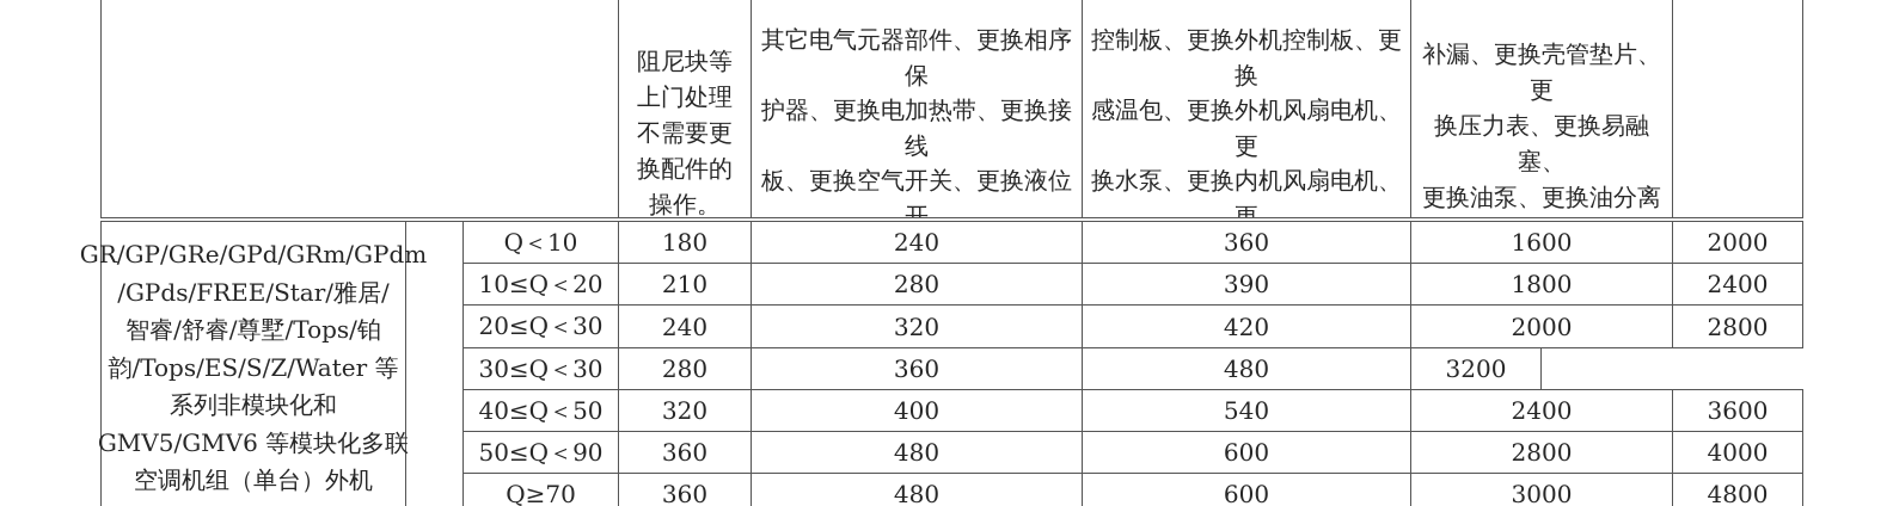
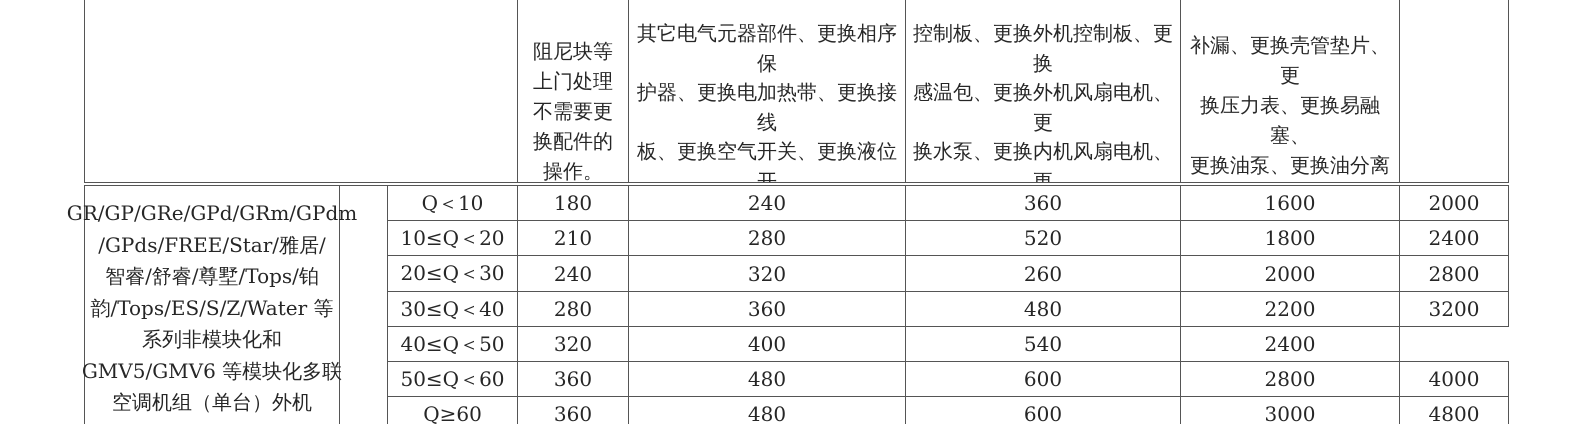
  阻尼块等
  上门处理
  不需要更
  换配件的
  操作。
  其它电气元器部件、更换相序保
  护器、更换电加热带、更换接线
  板、更换空气开关、更换液位开
  控制板、更换外机控制板、更换
  感温包、更换外机风扇电机、更
  换水泵、更换内机风扇电机、更
  补漏、更换壳管垫片、更
  换压力表、更换易融塞、
  更换油泵、更换油分离
  GR/GP/GRe/GPd/GRm/GPd
  /GPds/FREE/Star/雅居/
  智睿/舒睿/尊墅/Tops/铂
  韵/Tops/ES/S/Z/Water 等
  系列非模块化和
  GMV5/GMV6 等模块化多联
  空调机组（单台）外机
  Q＜10
  180
  240
  360
  1600
  2000
  10≤Q＜20
  210
  280
- 390
+ 520
  1800
  2400
  20≤Q＜30
  240
  320
- 420
+ 260
  2000
  2800
- 30≤Q＜30
+ 30≤Q＜40
  280
  360
  480
+ 2200
  3200
  40≤Q＜50
  320
  400
  540
  2400
- 3600
- 50≤Q＜90
+ 50≤Q＜60
  360
  480
  600
  2800
  4000
- Q≥70
+ Q≥60
  360
  480
  600
  3000
  4800
